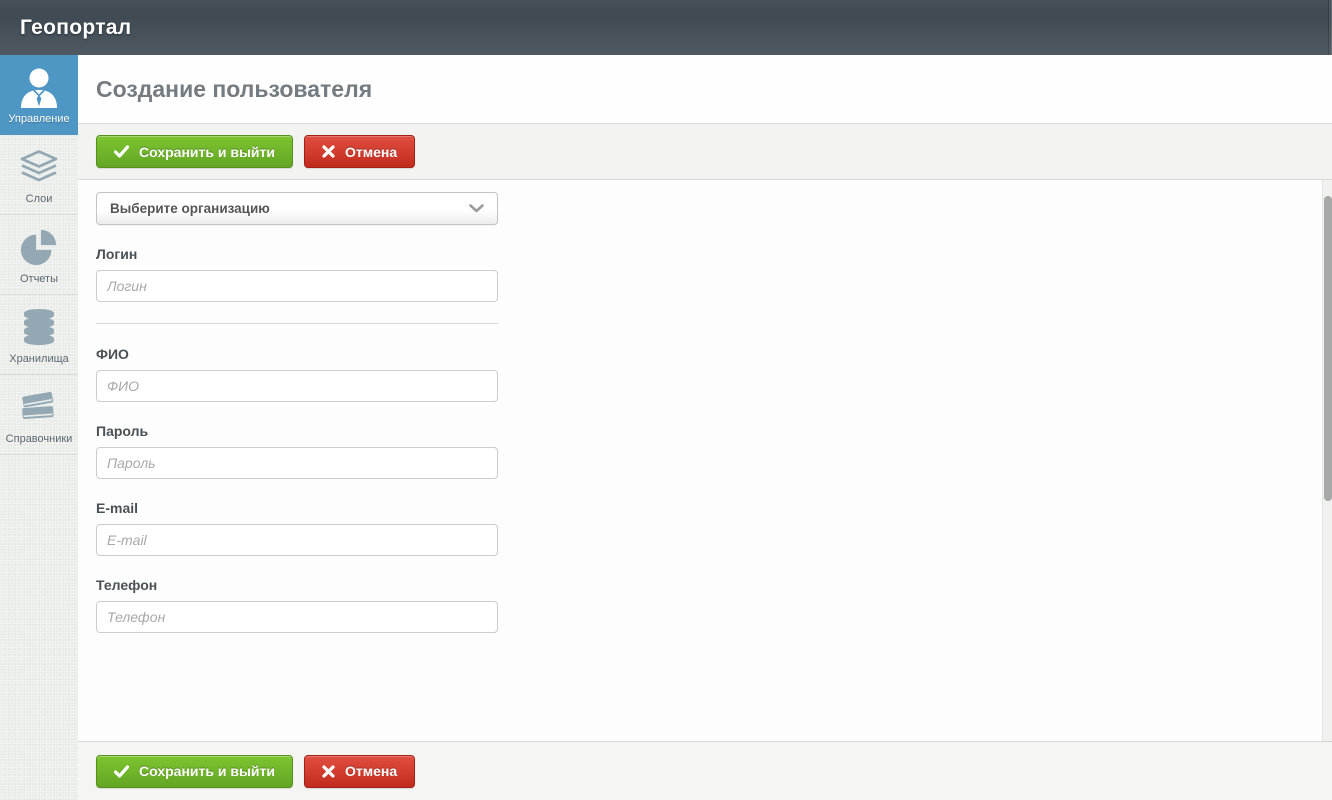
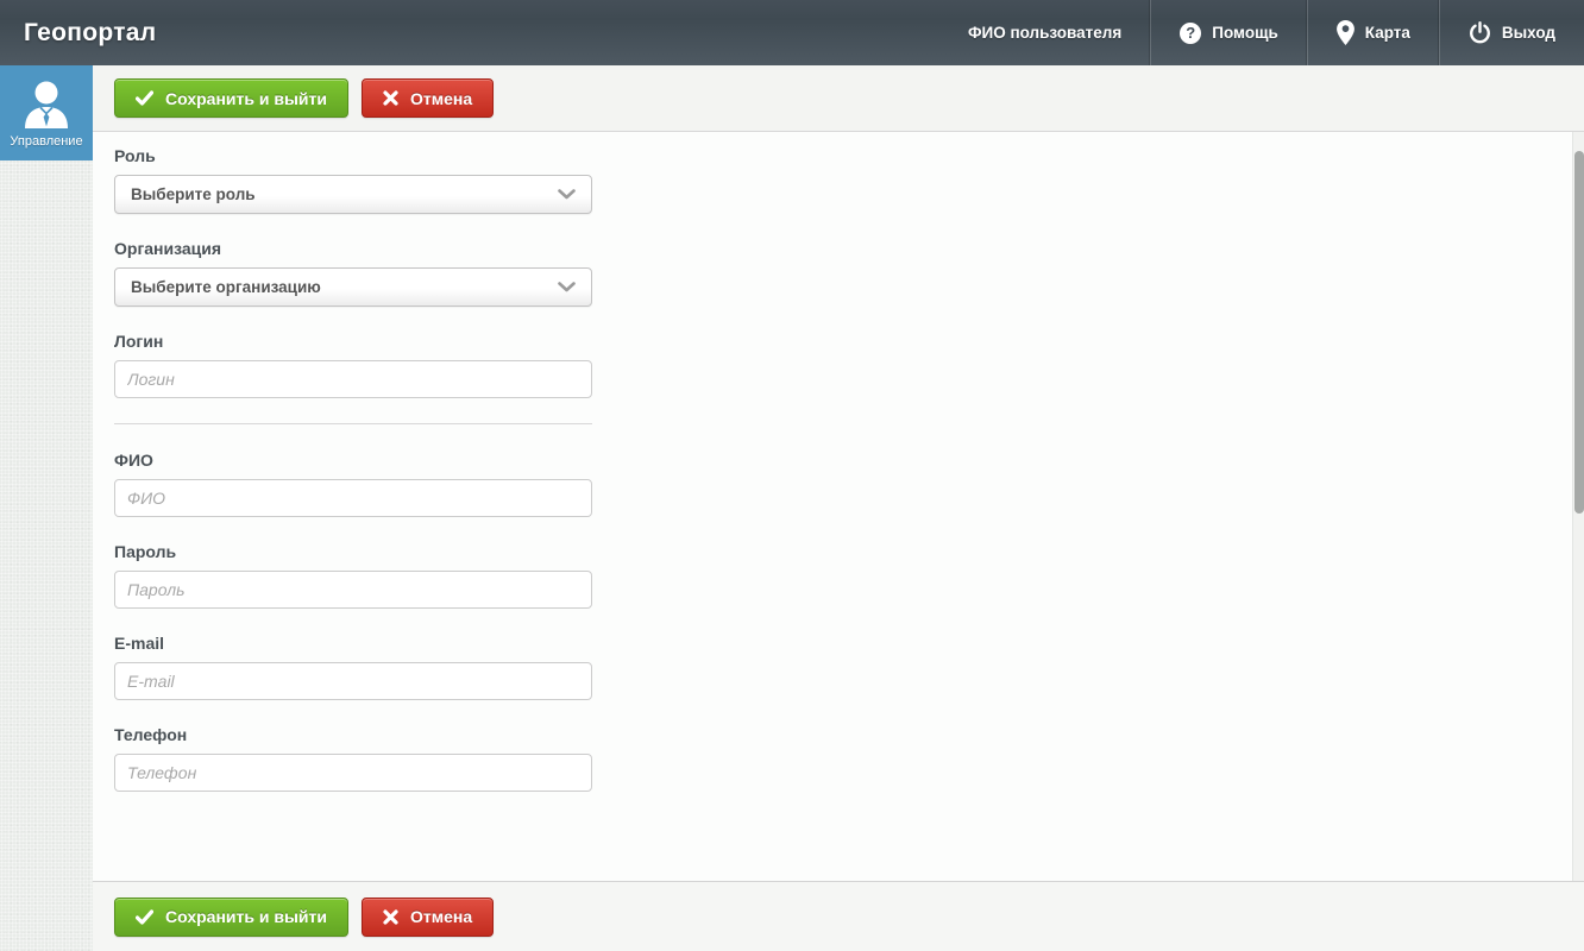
  Геопортал
+ ФИО пользователя
+ ?
+ Помощь
+ Карта
+ Выход
  Управление
- Слои
- Отчеты
- Хранилища
- Справочники
- Создание пользователя
  Сохранить и выйти
  Отмена
+ Роль
+ Выберите роль
+ Организация
  Выберите организацию
  Логин
  Логин
  ФИО
  ФИО
  Пароль
  Пароль
  E-mail
  E-mail
  Телефон
  Телефон
  Сохранить и выйти
  Отмена
